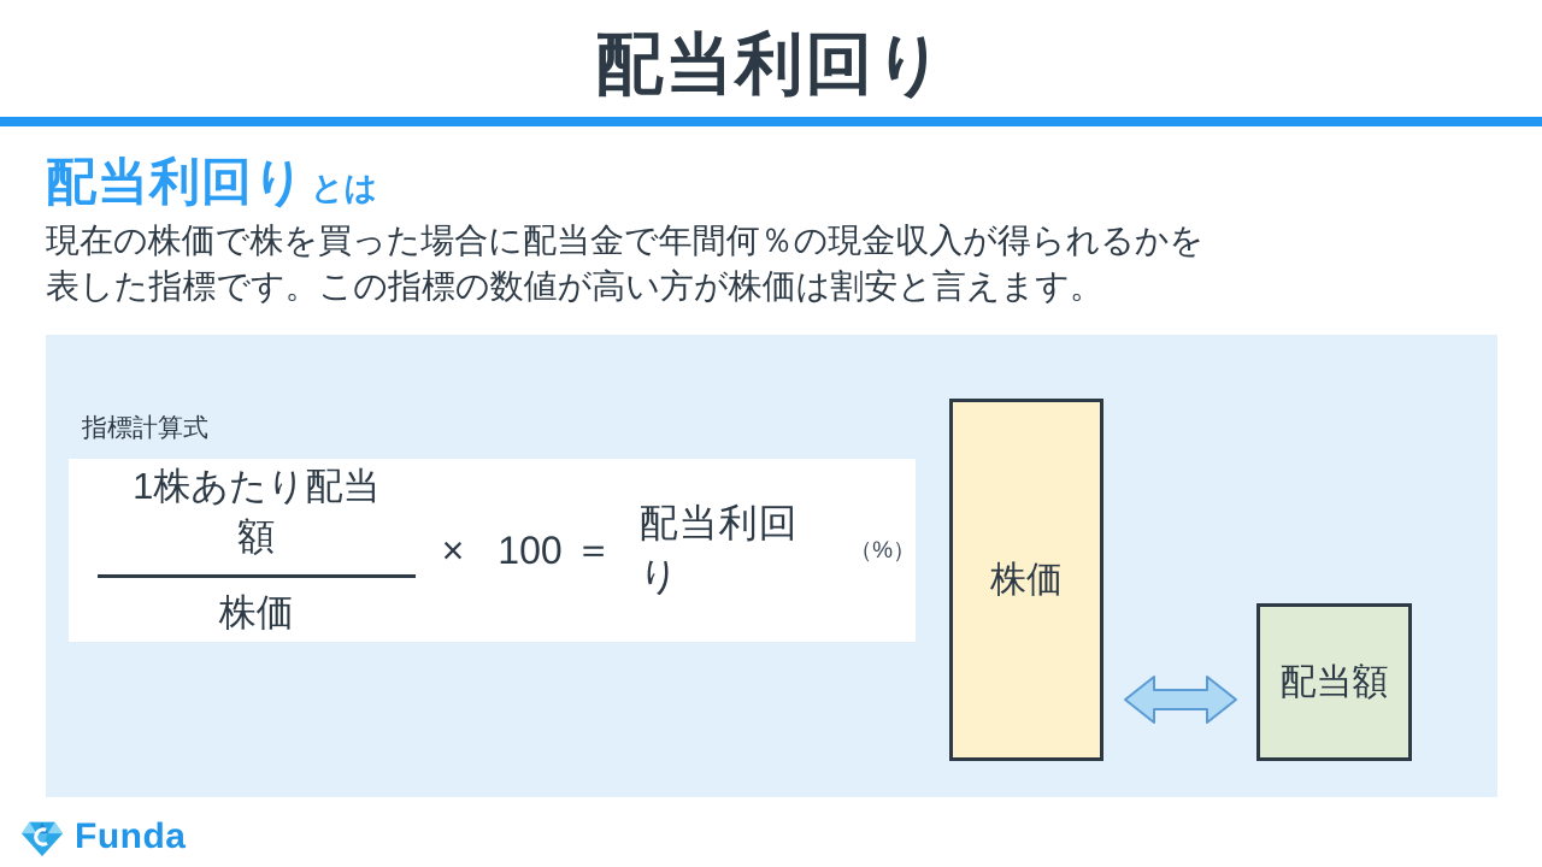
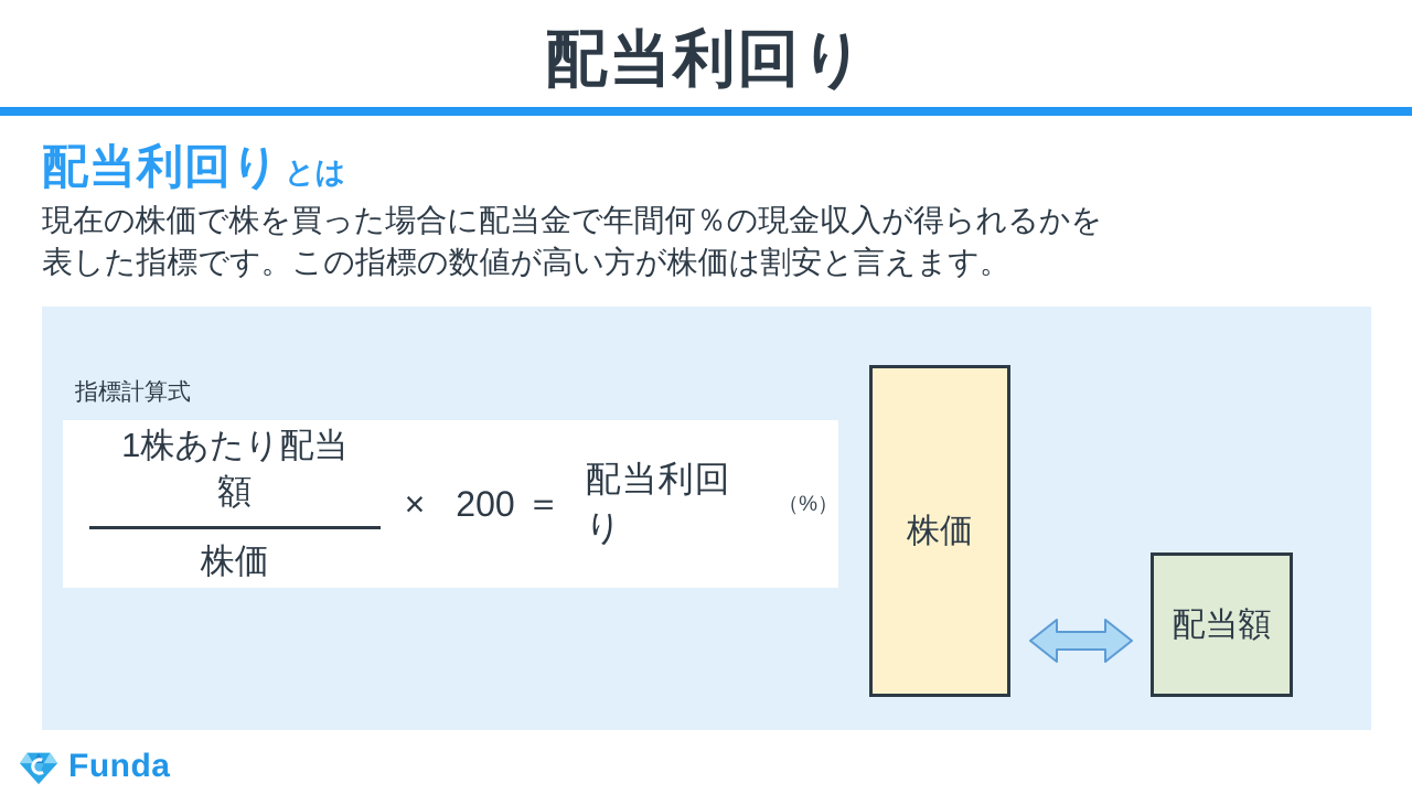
  配当利回り
  配当利回り とは
  現在の株価で株を買った場合に配当金で年間何％の現金収入が得られるかを
  表した指標です。この指標の数値が高い方が株価は割安と言えます。
  指標計算式
  1株あたり配当額
  株価
  ×
- 100
+ 200
  ＝
  配当利回り
  （%）
  株価
  配当額
  Funda
